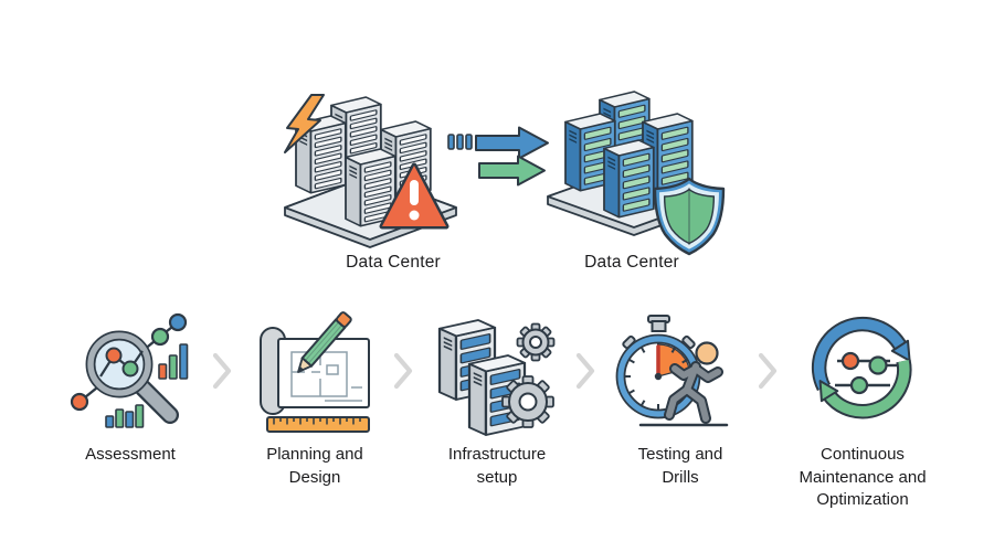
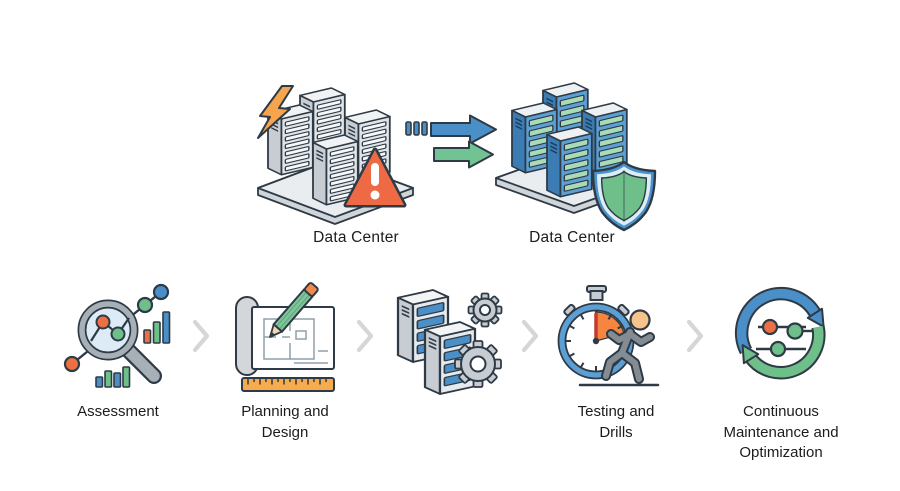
  Data Center
  Data Center
  Assessment
  Planning and Design
- Infrastructure setup
  Testing and Drills
  Continuous Maintenance and Optimization
